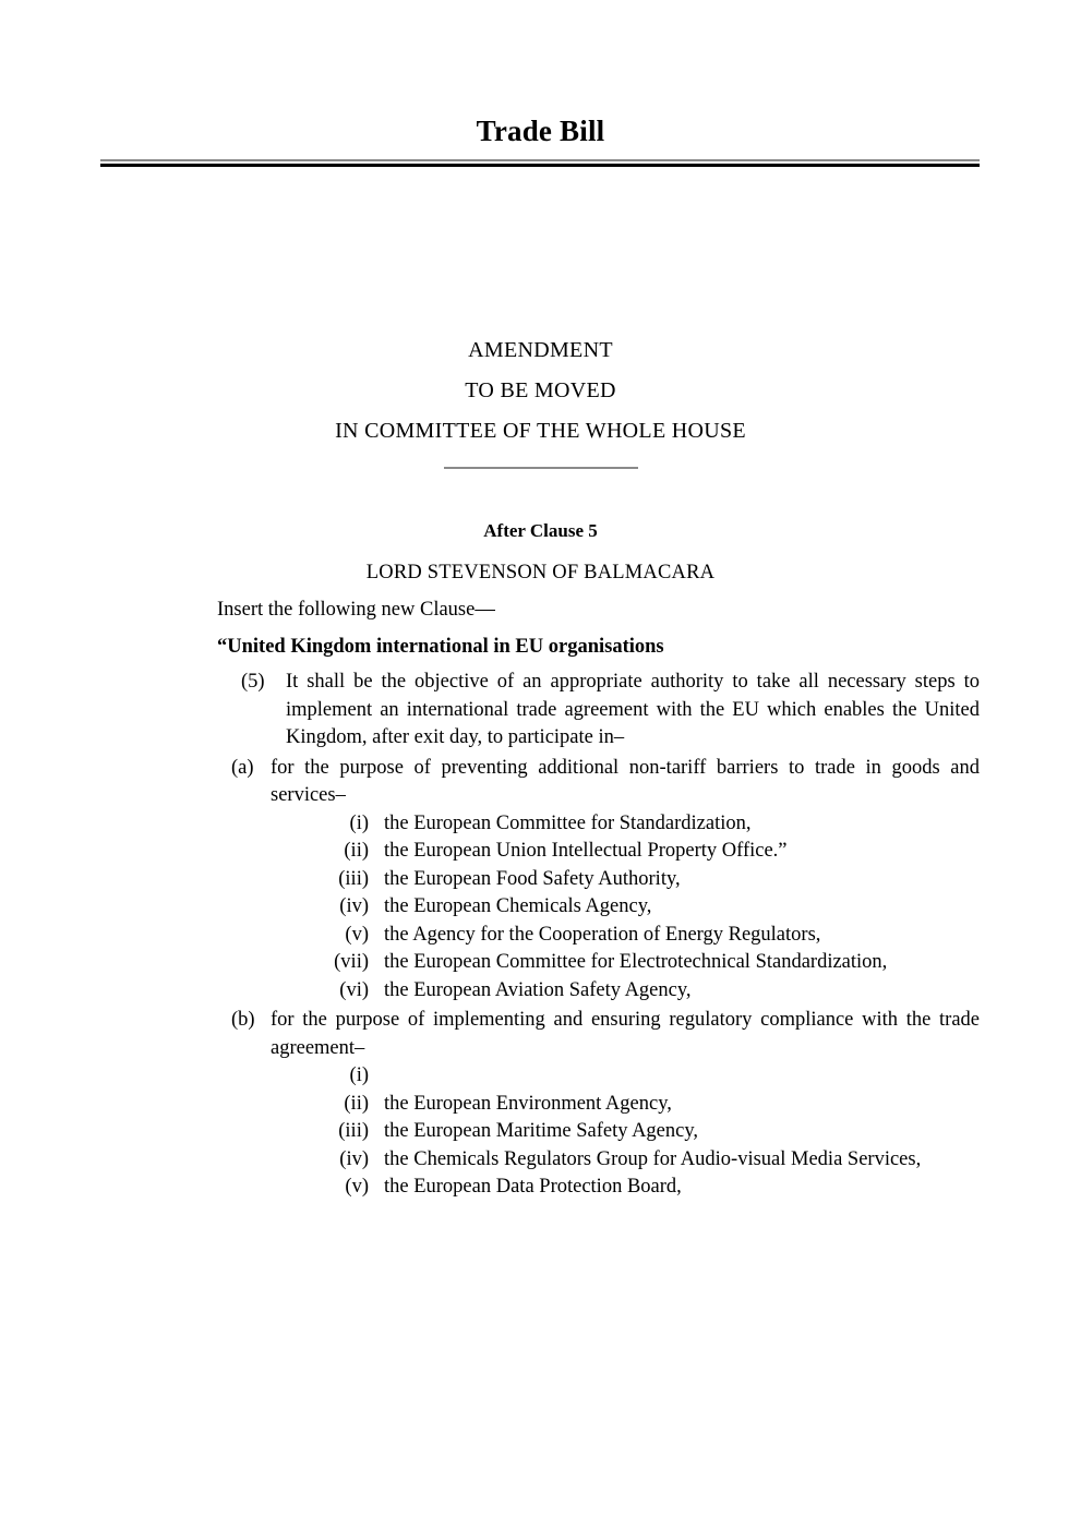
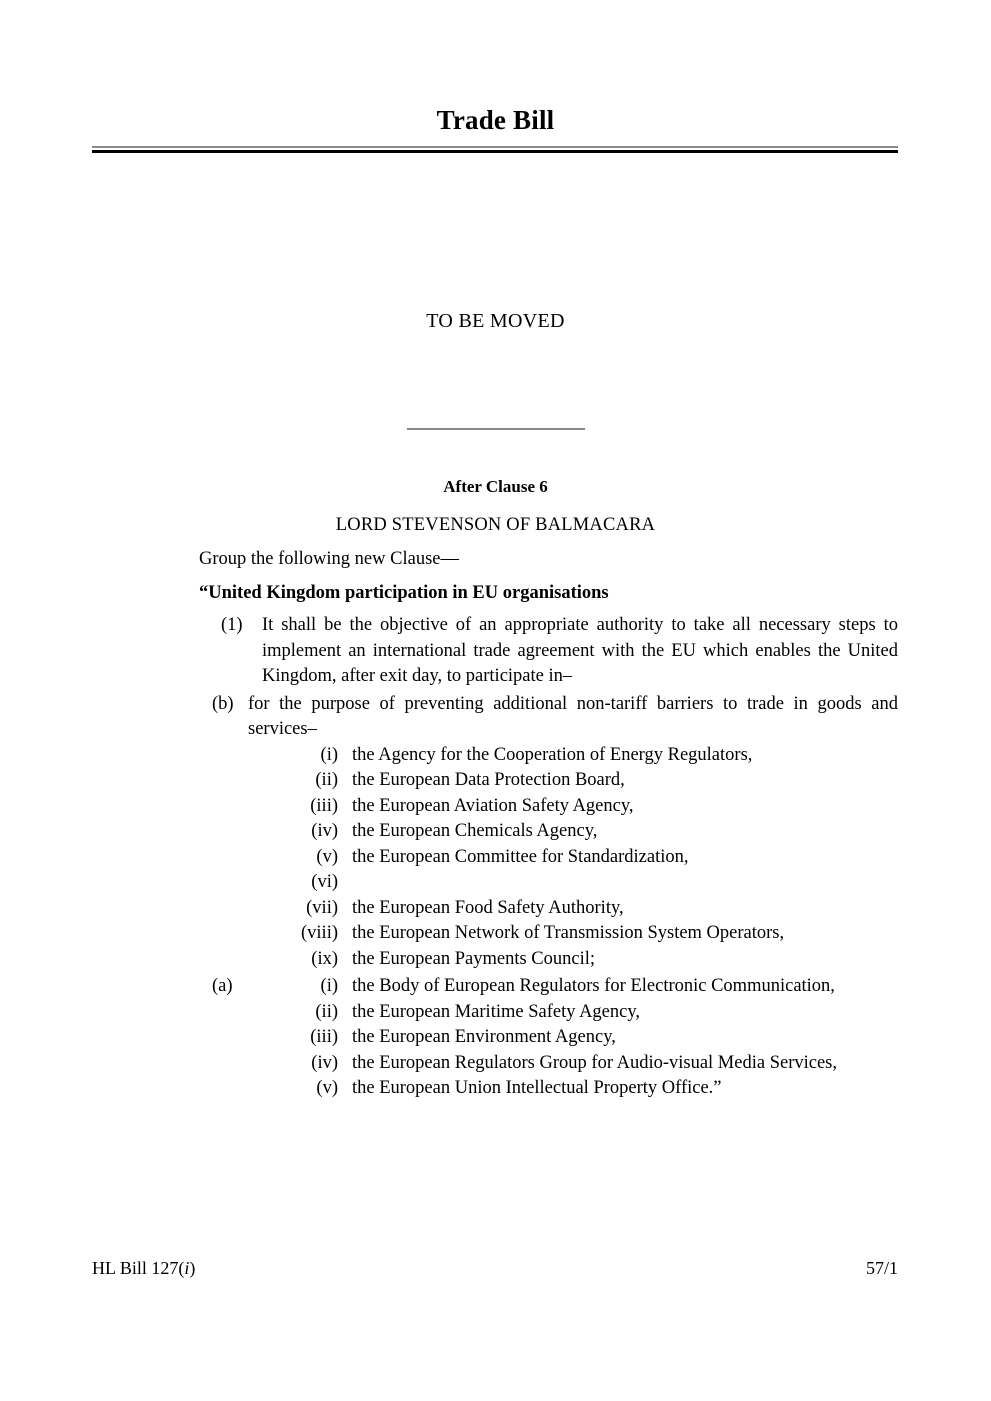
  Trade Bill
- AMENDMENT
  TO BE MOVED
- IN COMMITTEE OF THE WHOLE HOUSE
- After Clause 5
+ After Clause 6
  LORD STEVENSON OF BALMACARA
- Insert the following new Clause—
+ Group the following new Clause—
- “United Kingdom international in EU organisations
+ “United Kingdom participation in EU organisations
- (5)
+ (1)
  It shall be the objective of an appropriate authority to take all necessary steps to implement an international trade agreement with the EU which enables the United Kingdom, after exit day, to participate in–
- (a)
+ (b)
  for the purpose of preventing additional non-tariff barriers to trade in goods and services–
  (i)
- the European Committee for Standardization,
+ the Agency for the Cooperation of Energy Regulators,
  (ii)
- the European Union Intellectual Property Office.”
+ the European Data Protection Board,
  (iii)
- the European Food Safety Authority,
+ the European Aviation Safety Agency,
  (iv)
  the European Chemicals Agency,
  (v)
- the Agency for the Cooperation of Energy Regulators,
+ the European Committee for Standardization,
- (vii)
+ (vi)
- the European Committee for Electrotechnical Standardization,
- (vi)
+ (vii)
- the European Aviation Safety Agency,
+ the European Food Safety Authority,
+ (viii)
+ the European Network of Transmission System Operators,
+ (ix)
+ the European Payments Council;
- (b)
+ (a)
- for the purpose of implementing and ensuring regulatory compliance with the trade agreement–
  (i)
+ the Body of European Regulators for Electronic Communication,
  (ii)
- the European Environment Agency,
+ the European Maritime Safety Agency,
  (iii)
- the European Maritime Safety Agency,
+ the European Environment Agency,
  (iv)
- the Chemicals Regulators Group for Audio-visual Media Services,
+ the European Regulators Group for Audio-visual Media Services,
  (v)
- the European Data Protection Board,
+ the European Union Intellectual Property Office.”
+ HL Bill 127(i)
+ 57/1
